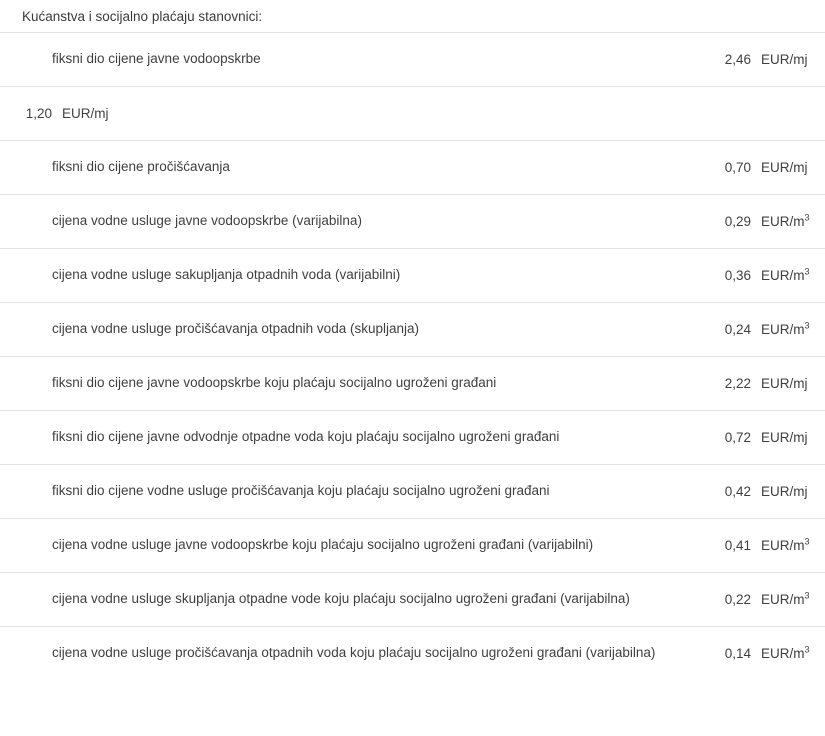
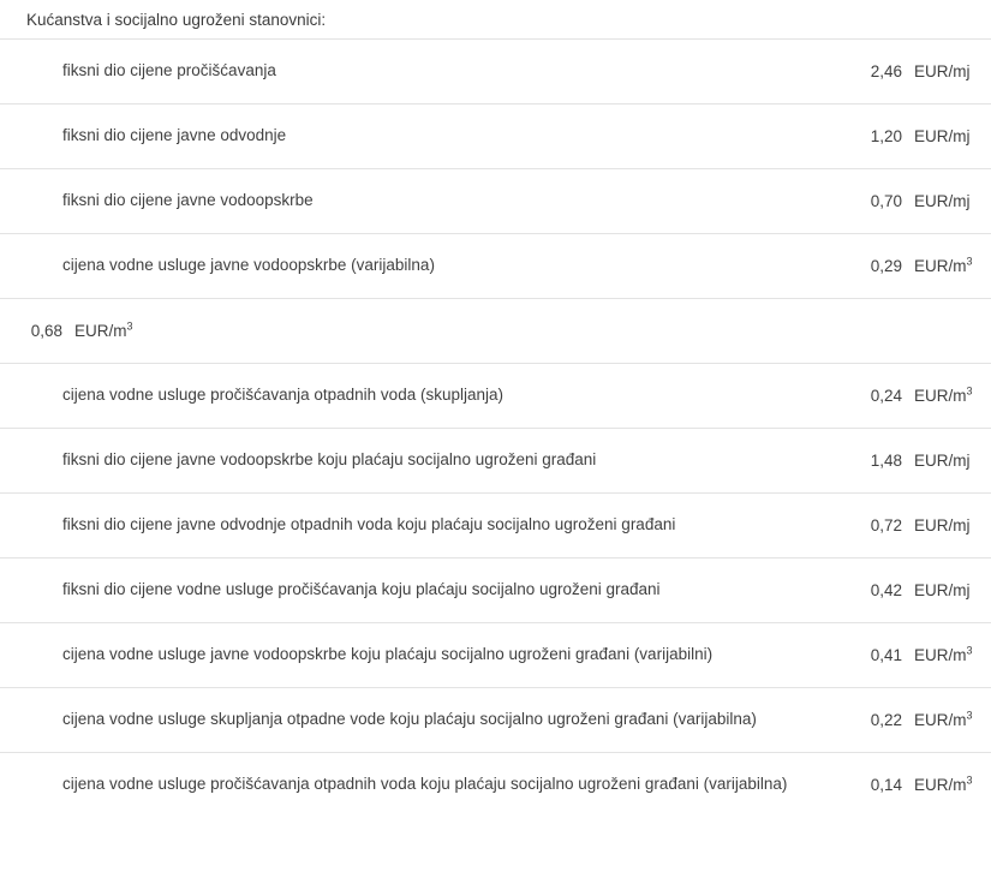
- Kućanstva i socijalno plaćaju stanovnici:
+ Kućanstva i socijalno ugroženi stanovnici:
- fiksni dio cijene javne vodoopskrbe
+ fiksni dio cijene pročišćavanja
  2,46
  EUR/mj
+ fiksni dio cijene javne odvodnje
  1,20
  EUR/mj
- fiksni dio cijene pročišćavanja
+ fiksni dio cijene javne vodoopskrbe
  0,70
  EUR/mj
  cijena vodne usluge javne vodoopskrbe (varijabilna)
  0,29
  EUR/m3
- cijena vodne usluge sakupljanja otpadnih voda (varijabilni)
- 0,36
+ 0,68
  EUR/m3
  cijena vodne usluge pročišćavanja otpadnih voda (skupljanja)
  0,24
  EUR/m3
  fiksni dio cijene javne vodoopskrbe koju plaćaju socijalno ugroženi građani
- 2,22
+ 1,48
  EUR/mj
- fiksni dio cijene javne odvodnje otpadne voda koju plaćaju socijalno ugroženi građani
+ fiksni dio cijene javne odvodnje otpadnih voda koju plaćaju socijalno ugroženi građani
  0,72
  EUR/mj
  fiksni dio cijene vodne usluge pročišćavanja koju plaćaju socijalno ugroženi građani
  0,42
  EUR/mj
  cijena vodne usluge javne vodoopskrbe koju plaćaju socijalno ugroženi građani (varijabilni)
  0,41
  EUR/m3
  cijena vodne usluge skupljanja otpadne vode koju plaćaju socijalno ugroženi građani (varijabilna)
  0,22
  EUR/m3
  cijena vodne usluge pročišćavanja otpadnih voda koju plaćaju socijalno ugroženi građani (varijabilna)
  0,14
  EUR/m3
